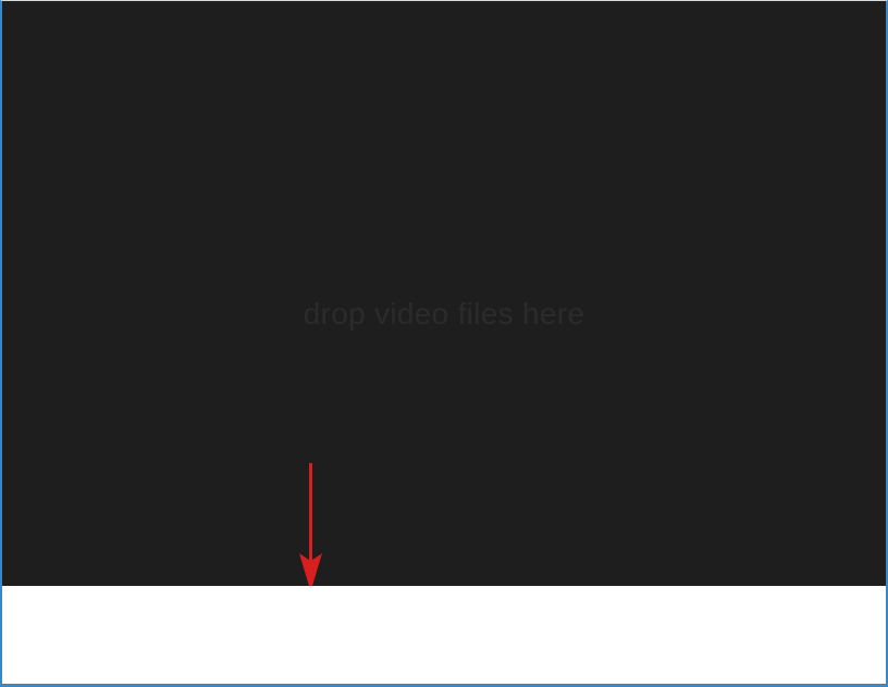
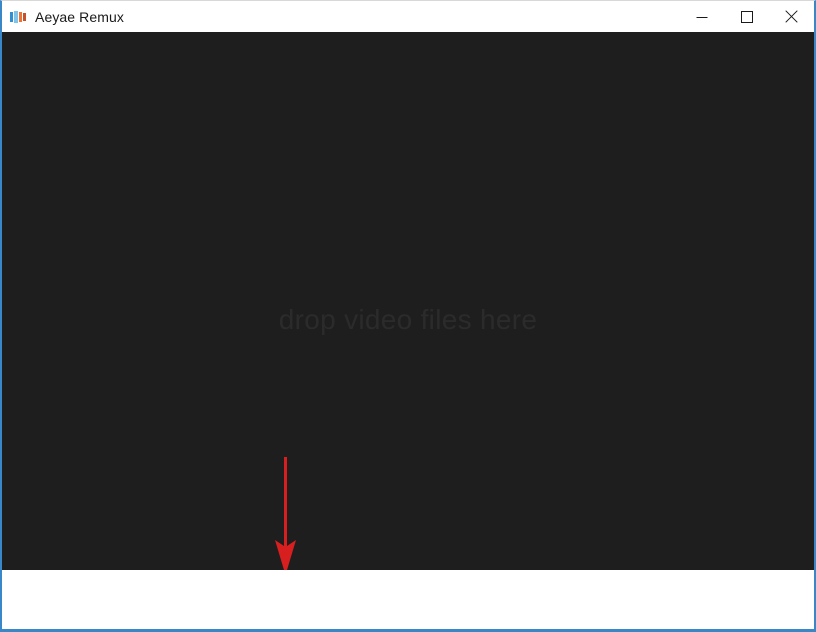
+ Aeyae Remux
